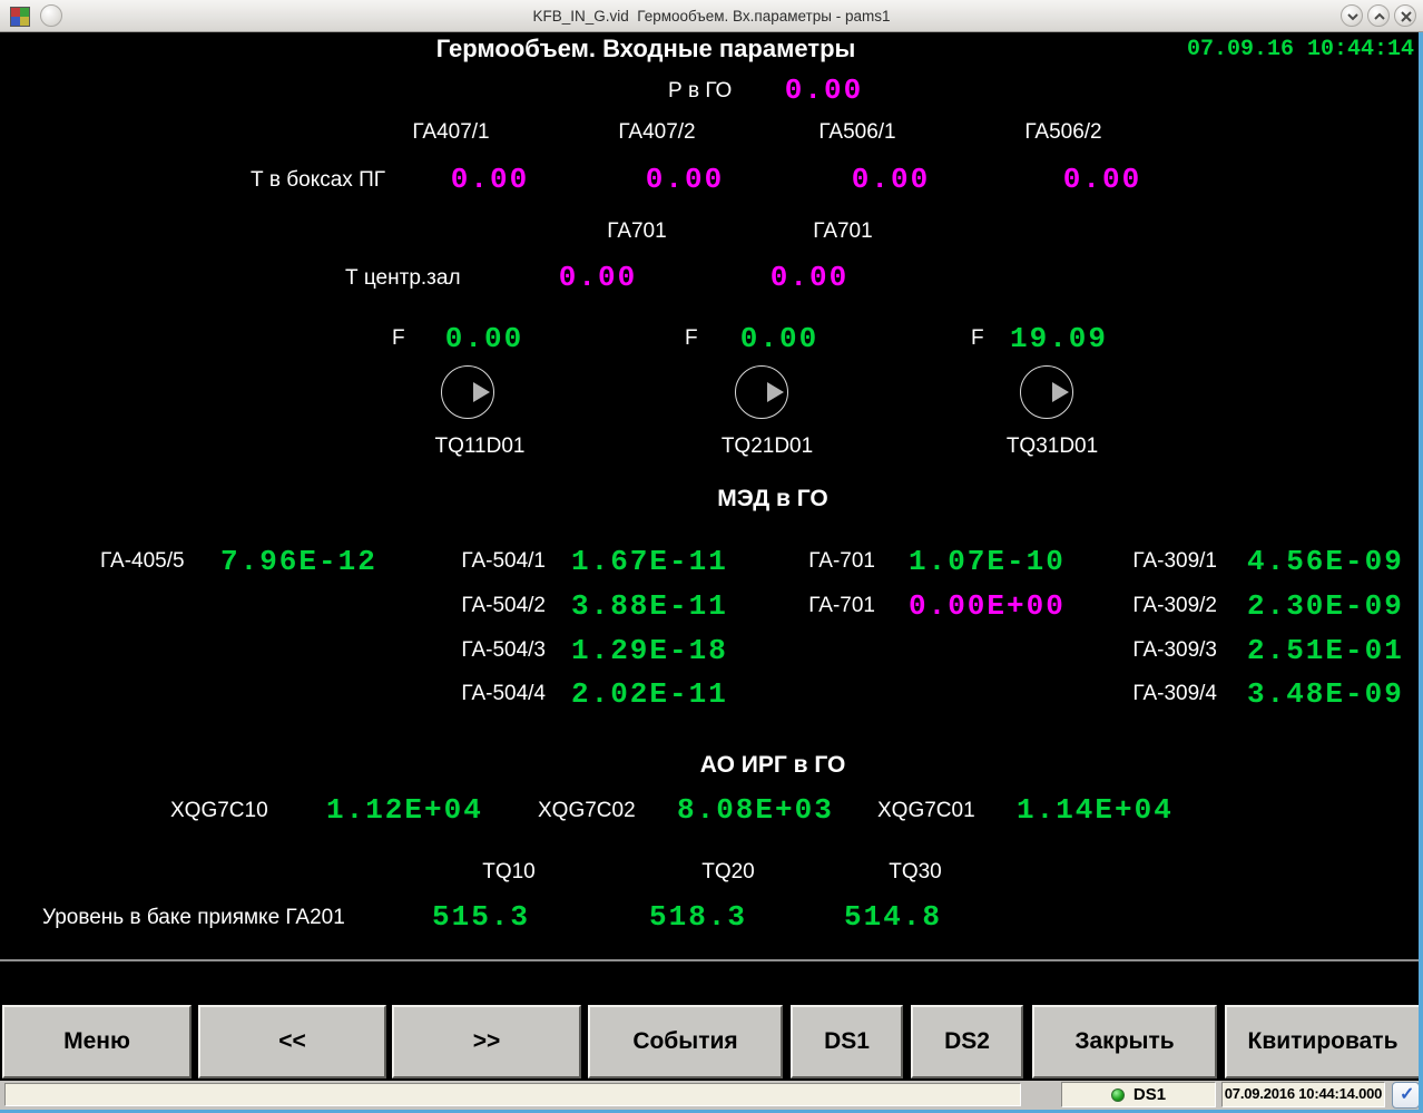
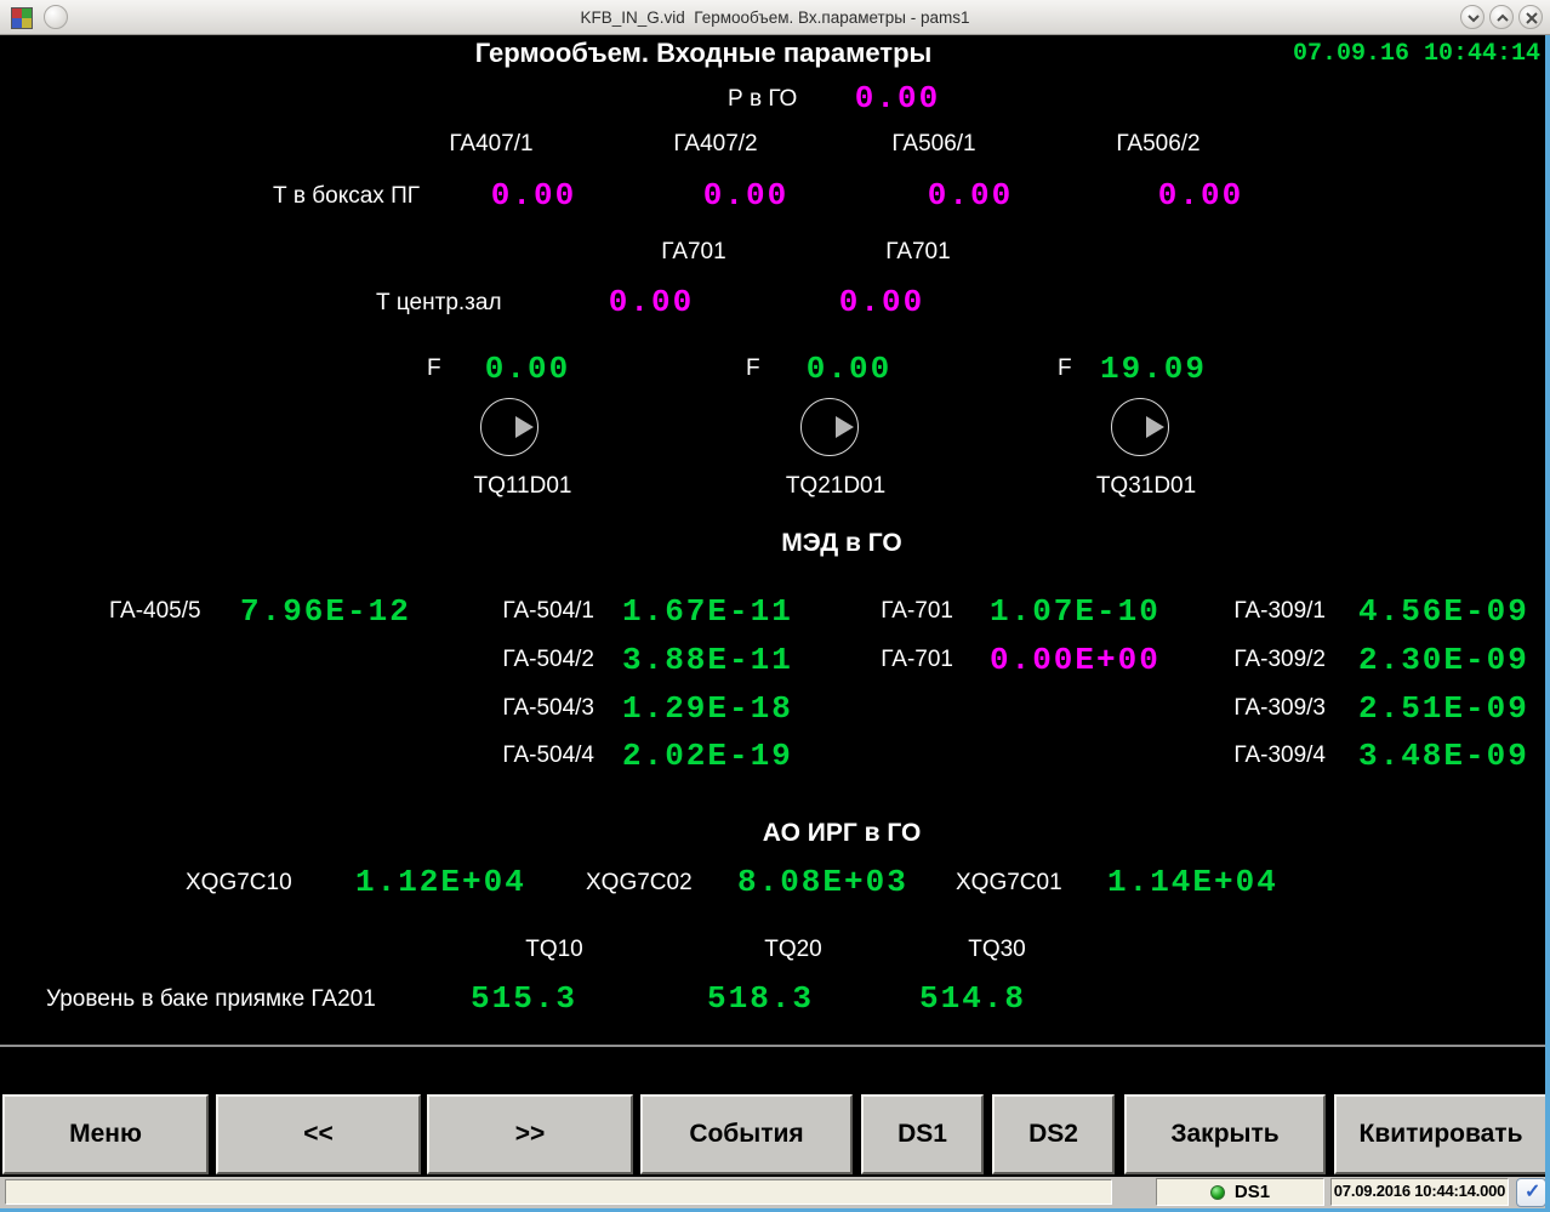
  KFB_IN_G.vid Гермообъем. Вх.параметры - pams1
  Гермообъем. Входные параметры
  07.09.16 10:44:14
  Р в ГО
  0.00
  ГА407/1
  ГА407/2
  ГА506/1
  ГА506/2
  Т в боксах ПГ
  0.00
  0.00
  0.00
  0.00
  ГА701
  ГА701
  Т центр.зал
  0.00
  0.00
  F
  F
  F
  0.00
  0.00
  19.09
  TQ11D01
  TQ21D01
  TQ31D01
  МЭД в ГО
  ГА-405/5
  7.96E-12
  ГА-504/1
  ГА-504/2
  ГА-504/3
  ГА-504/4
  1.67E-11
  3.88E-11
  1.29E-18
- 2.02E-11
+ 2.02E-19
  ГА-701
  ГА-701
  1.07E-10
  0.00E+00
  ГА-309/1
  ГА-309/2
  ГА-309/3
  ГА-309/4
  4.56E-09
  2.30E-09
- 2.51E-01
+ 2.51E-09
  3.48E-09
  АО ИРГ в ГО
  XQG7C10
  1.12E+04
  XQG7C02
  8.08E+03
  XQG7C01
  1.14E+04
  TQ10
  TQ20
  TQ30
  Уровень в баке приямке ГА201
  515.3
  518.3
  514.8
  Меню
  <<
  >>
  События
  DS1
  DS2
  Закрыть
  Квитировать
  DS1
  07.09.2016 10:44:14.000
  ✓
